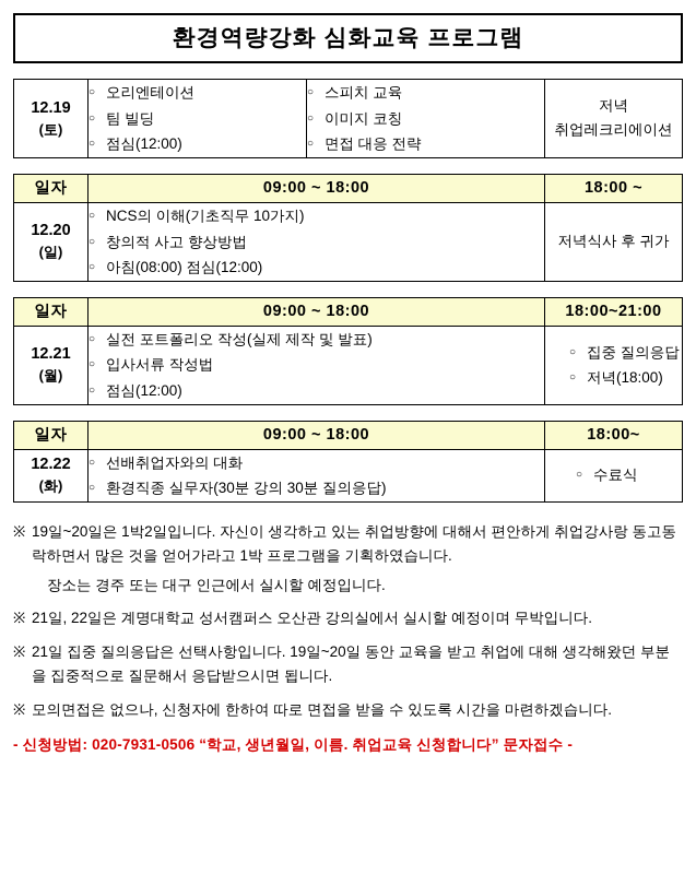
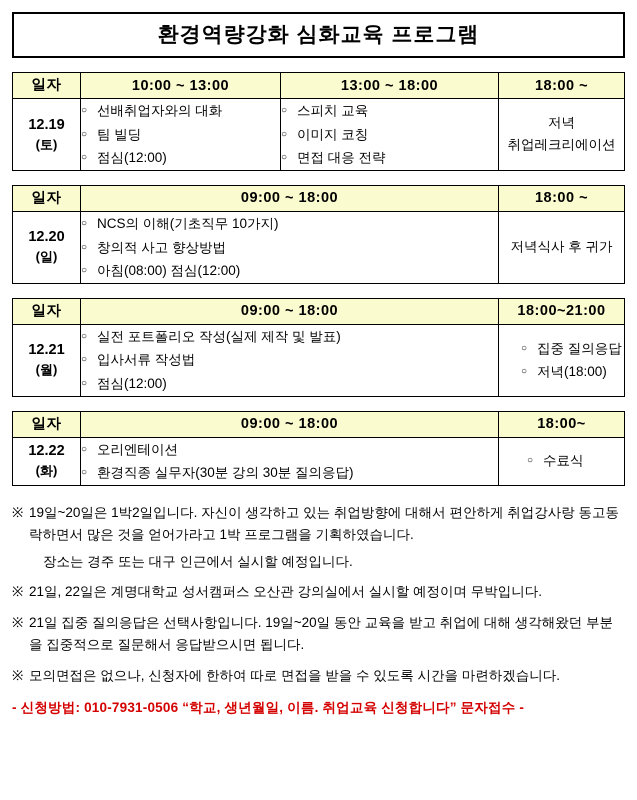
  환경역량강화 심화교육 프로그램
+ 일자	10:00 ~ 13:00	13:00 ~ 18:00	18:00 ~
- 12.19 (토)	오리엔테이션 팀 빌딩 점심(12:00)	스피치 교육 이미지 코칭 면접 대응 전략	저녁 취업레크리에이션
+ 12.19 (토)	선배취업자와의 대화 팀 빌딩 점심(12:00)	스피치 교육 이미지 코칭 면접 대응 전략	저녁 취업레크리에이션
  일자	09:00 ~ 18:00	18:00 ~
  12.20 (일)	NCS의 이해(기초직무 10가지) 창의적 사고 향상방법 아침(08:00) 점심(12:00)	저녁식사 후 귀가
  일자	09:00 ~ 18:00	18:00~21:00
  12.21 (월)	실전 포트폴리오 작성(실제 제작 및 발표) 입사서류 작성법 점심(12:00)	집중 질의응답 저녁(18:00)
  일자	09:00 ~ 18:00	18:00~
- 12.22 (화)	선배취업자와의 대화 환경직종 실무자(30분 강의 30분 질의응답)	수료식
+ 12.22 (화)	오리엔테이션 환경직종 실무자(30분 강의 30분 질의응답)	수료식
  ※
  19일~20일은 1박2일입니다. 자신이 생각하고 있는 취업방향에 대해서 편안하게 취업강사랑 동고동락하면서 많은 것을 얻어가라고 1박 프로그램을 기획하였습니다.
  장소는 경주 또는 대구 인근에서 실시할 예정입니다.
  ※
  21일, 22일은 계명대학교 성서캠퍼스 오산관 강의실에서 실시할 예정이며 무박입니다.
  ※
  21일 집중 질의응답은 선택사항입니다. 19일~20일 동안 교육을 받고 취업에 대해 생각해왔던 부분을 집중적으로 질문해서 응답받으시면 됩니다.
  ※
  모의면접은 없으나, 신청자에 한하여 따로 면접을 받을 수 있도록 시간을 마련하겠습니다.
- - 신청방법: 020-7931-0506 “학교, 생년월일, 이름. 취업교육 신청합니다” 문자접수 -
+ - 신청방법: 010-7931-0506 “학교, 생년월일, 이름. 취업교육 신청합니다” 문자접수 -
